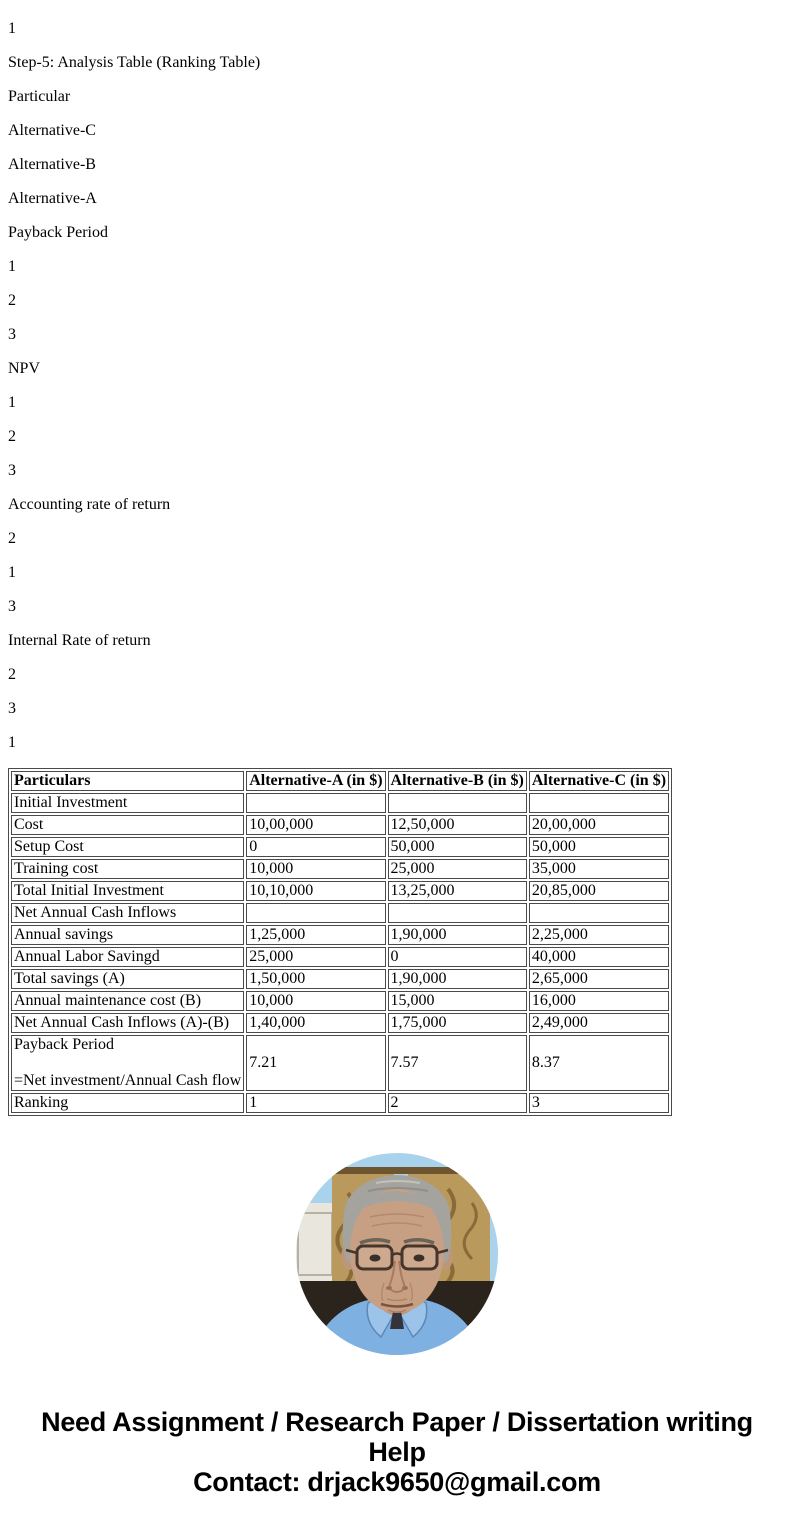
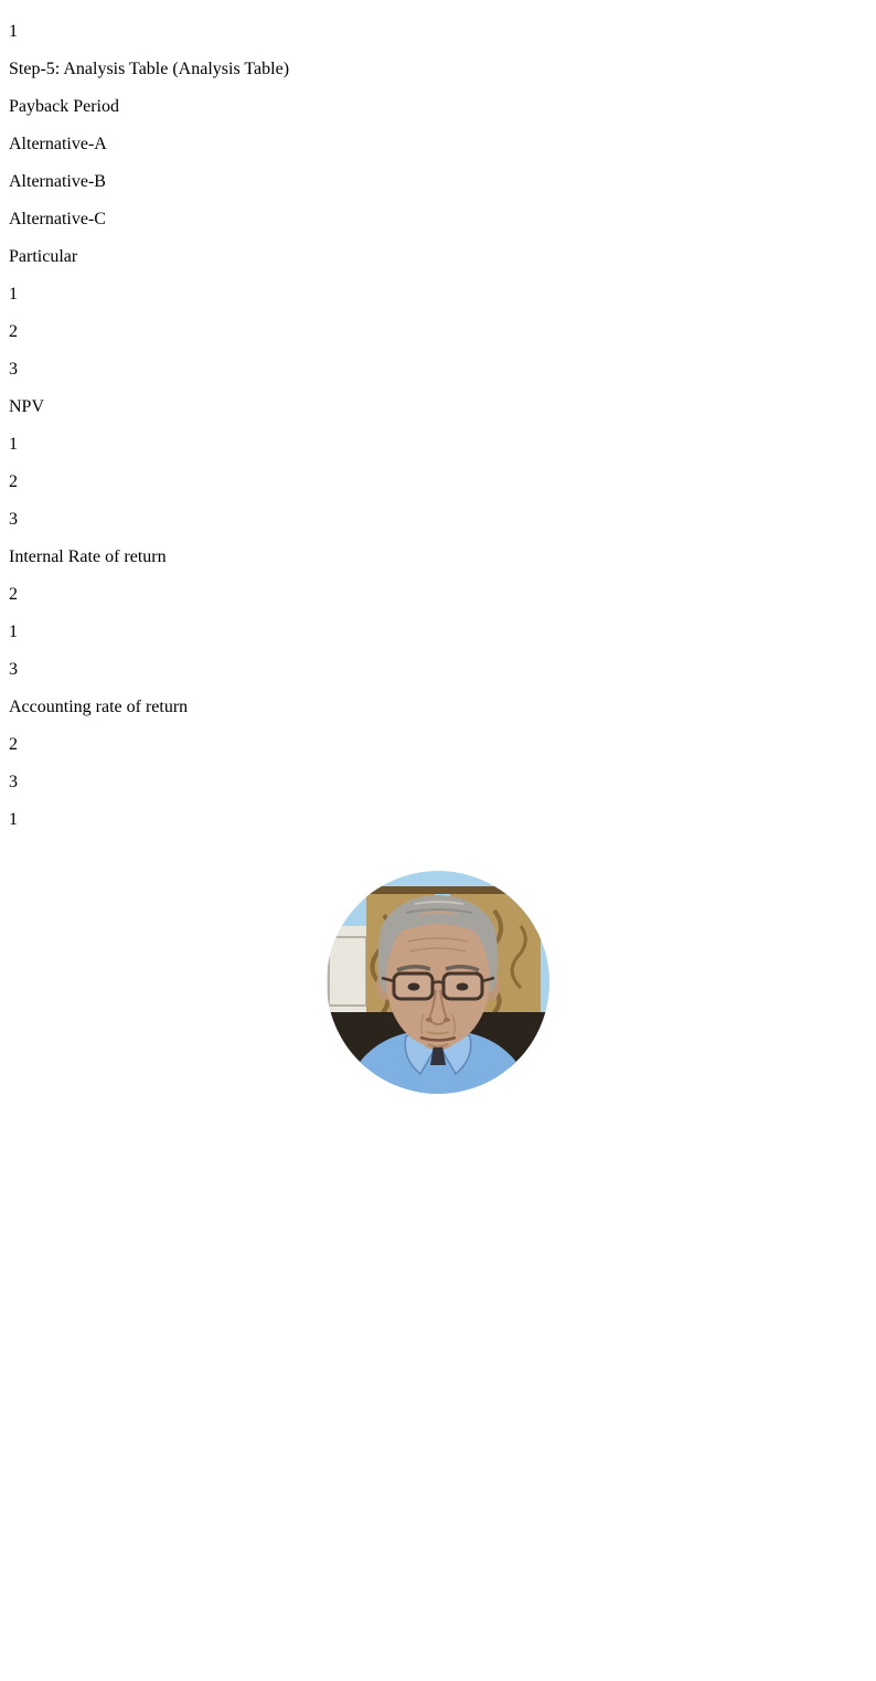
  1
- Step-5: Analysis Table (Ranking Table)
+ Step-5: Analysis Table (Analysis Table)
- Particular
+ Payback Period
- Alternative-C
+ Alternative-A
  Alternative-B
- Alternative-A
+ Alternative-C
- Payback Period
+ Particular
  1
  2
  3
  NPV
  1
  2
  3
- Accounting rate of return
+ Internal Rate of return
  2
  1
  3
- Internal Rate of return
+ Accounting rate of return
  2
  3
  1
- Particulars	Alternative-A (in $)	Alternative-B (in $)	Alternative-C (in $)
- Initial Investment
- Cost	10,00,000	12,50,000	20,00,000
- Setup Cost	0	50,000	50,000
- Training cost	10,000	25,000	35,000
- Total Initial Investment	10,10,000	13,25,000	20,85,000
- Net Annual Cash Inflows
- Annual savings	1,25,000	1,90,000	2,25,000
- Annual Labor Savingd	25,000	0	40,000
- Total savings (A)	1,50,000	1,90,000	2,65,000
- Annual maintenance cost (B)	10,000	15,000	16,000
- Net Annual Cash Inflows (A)-(B)	1,40,000	1,75,000	2,49,000
- Payback Period =Net investment/Annual Cash flow	7.21	7.57	8.37
- Ranking	1	2	3
- Need Assignment / Research Paper / Dissertation writing Help
- Contact: drjack9650@gmail.com
